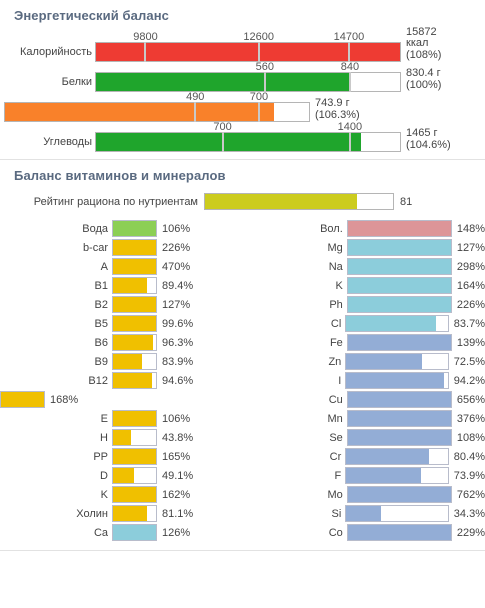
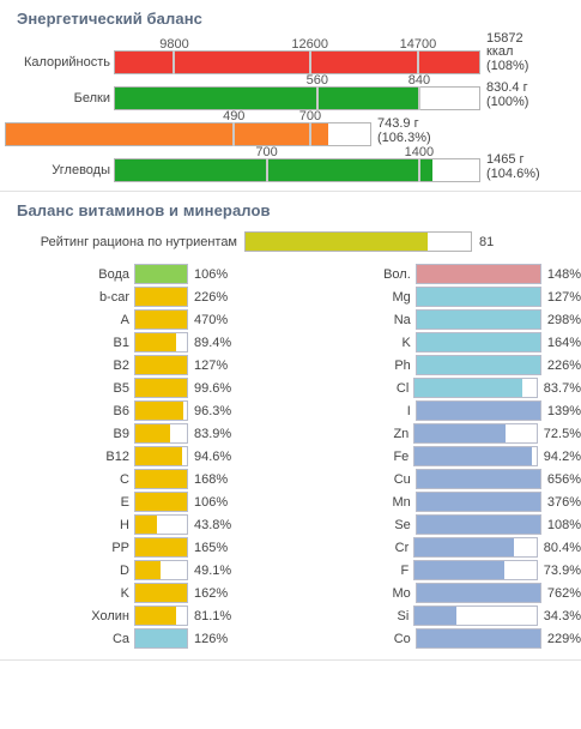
  Энергетический баланс
  Калорийность
  9800
  12600
  14700
  15872
  ккал
  (108%)
  Белки
  560
  840
  830.4 г
  (100%)
  490
  700
  743.9 г
  (106.3%)
  Углеводы
  700
  1400
  1465 г
  (104.6%)
  Баланс витаминов и минералов
  Рейтинг рациона по нутриентам
  81
  Вода
  106%
  b-car
  226%
  A
  470%
  B1
  89.4%
  B2
  127%
  B5
  99.6%
  B6
  96.3%
  B9
  83.9%
  B12
  94.6%
+ C
  168%
  E
  106%
  H
  43.8%
  PP
  165%
  D
  49.1%
  K
  162%
  Холин
  81.1%
  Ca
  126%
  Вол.
  148%
  Mg
  127%
  Na
  298%
  K
  164%
  Ph
  226%
  Cl
  83.7%
- Fe
+ I
  139%
  Zn
  72.5%
- I
+ Fe
  94.2%
  Cu
  656%
  Mn
  376%
  Se
  108%
  Cr
  80.4%
  F
  73.9%
  Mo
  762%
  Si
  34.3%
  Co
  229%
